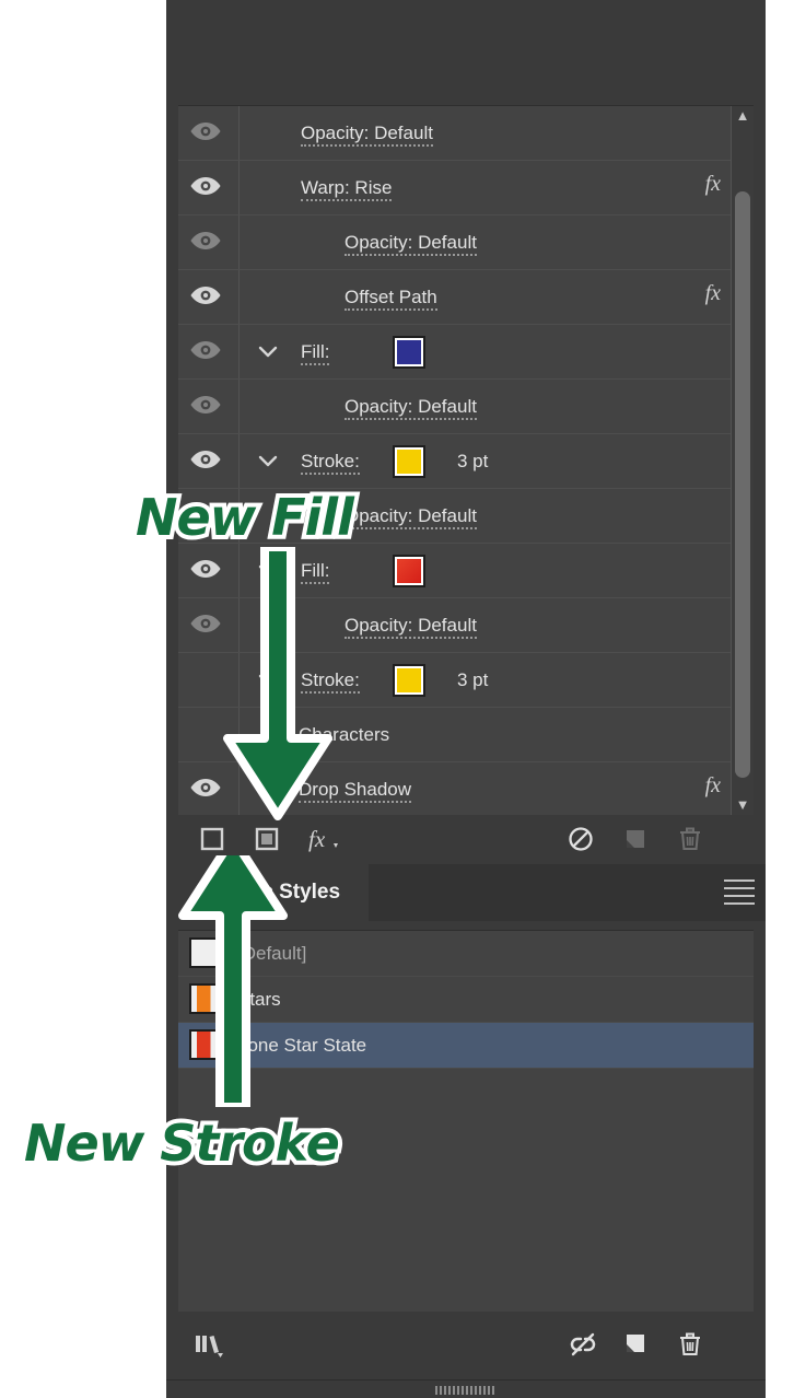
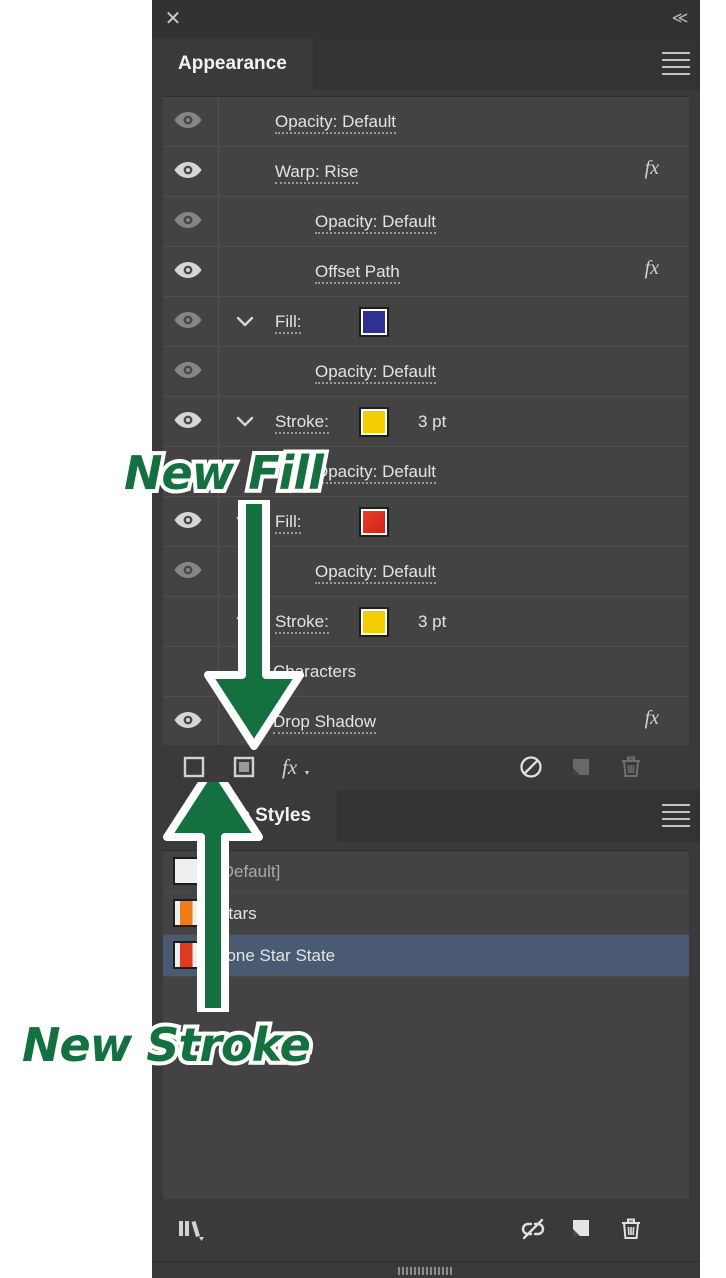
+ ✕
+ ≪
+ Appearance
  Opacity: Default
  Warp: Rise
  fx
  Opacity: Default
  Offset Path
  fx
  Fill:
  Opacity: Default
  Stroke:
  3 pt
  Opacity: Default
  Fill:
  Opacity: Default
  Stroke:
  3 pt
  racters
  Drop Shadow
  fx
- ▲
- ▼
  fx
  efault]
  tars
  one Star State
  New Fill
  New Stroke
